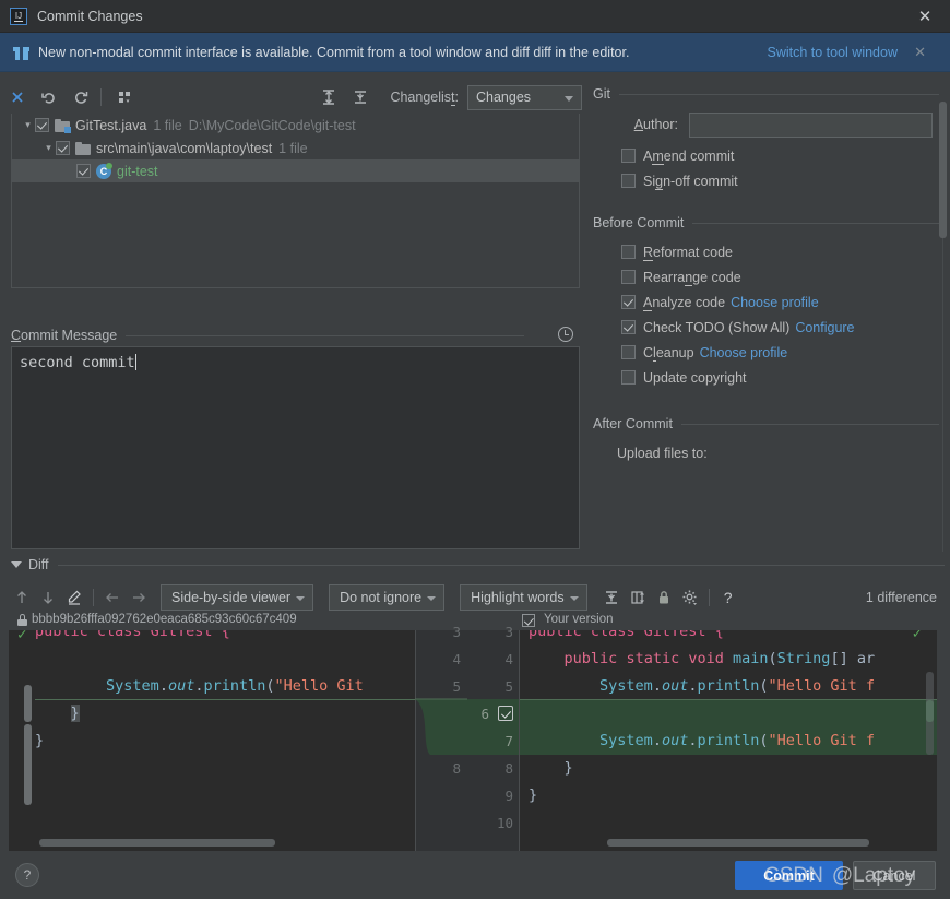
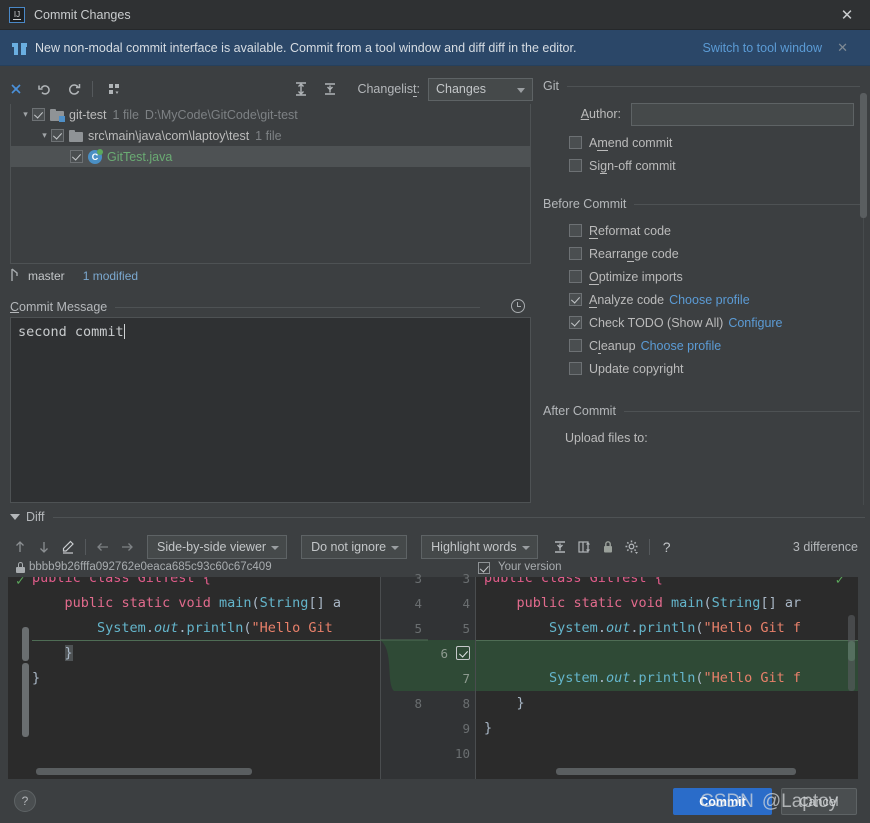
  IJ
  Commit Changes
  ✕
  New non-modal commit interface is available. Commit from a tool window and diff diff in the editor.
  Switch to tool window
  ✕
  Changelist:
  Changes
  ▾
- GitTest.java
+ git-test
  1 file
  D:\MyCode\GitCode\git-test
  ▾
  src\main\java\com\laptoy\test
  1 file
  C
- git-test
+ GitTest.java
+ master
+ 1 modified
  Commit Message
  second commit
  Git
  Author:
  Amend commit
  Sign-off commit
  Before Commit
  Reformat code
  Rearrange code
+ Optimize imports
  Analyze code
  Choose profile
  Check TODO (Show All)
  Configure
  Cleanup
  Choose profile
  Update copyright
  After Commit
  Upload files to:
  Diff
  Side-by-side viewer
  Do not ignore
  Highlight words
  ?
- 1 difference
+ 3 difference
  bbbb9b26fffa092762e0eaca685c93c60c67c409
  Your version
  ✓
  public class GitTest {
+ public static void main(String[] a
  System.out.println("Hello Git
  }
  }
  3
  4
  5
  8
  3
  4
  5
  6
  7
  8
  9
  10
  ✓
  public class GitTest {
  public static void main(String[] ar
  System.out.println("Hello Git f
  System.out.println("Hello Git f
  }
  }
  ?
  Commit
  Cancel
  CSDN
  @Laptoy
